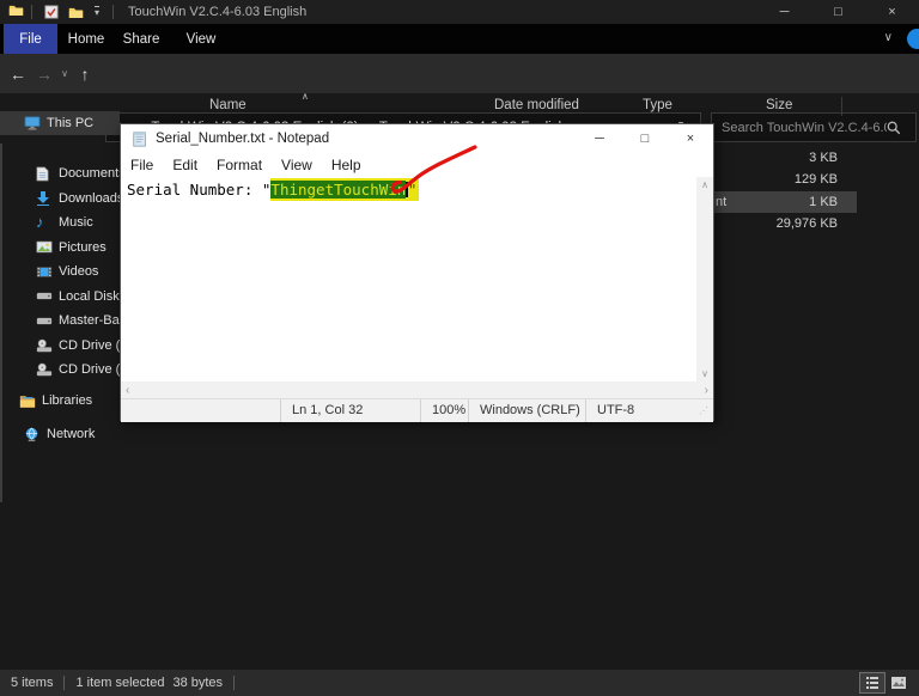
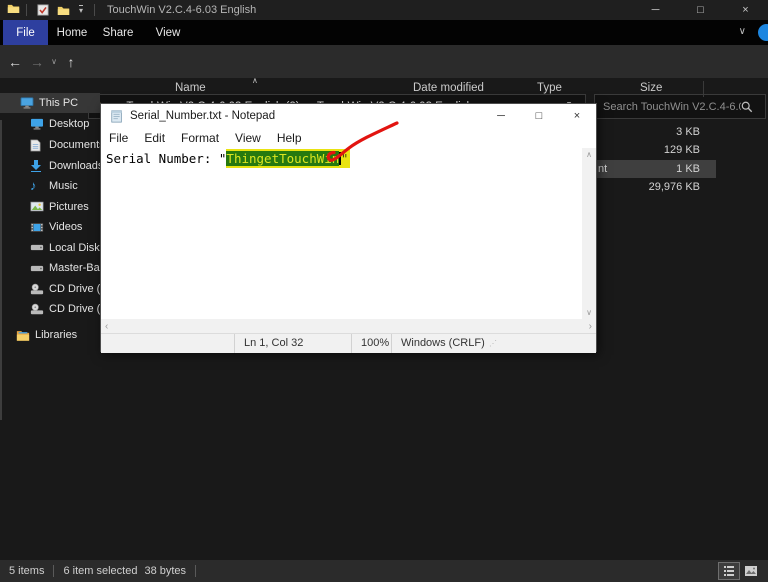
  ▾
  TouchWin V2.C.4-6.03 English
  ─
  □
  ×
  File
  Home
  Share
  View
  ∨
  ←
  →
  ∨
  ↑
  Search TouchWin V2.C.4-6.
  Name
  ∧
  Date modified
  Type
  Size
  3 KB
  129 KB
  nt
  1 KB
  29,976 KB
  This PC
+ Desktop
  Document
  Download
  ♪
  Music
  Pictures
  Videos
  Local Disk
  Master-Ba
  CD Drive (
  CD Drive (
  Libraries
- Network
  Serial_Number.txt - Notepad
  ─
  □
  ×
  File
  Edit
  Format
  View
  Help
  Serial Number: "ThingetTouchW "
  ∧
  ∨
  ‹
  ›
  Ln 1, Col 32
  100%
  Windows (CRLF)
- UTF-8
  ⋰
  5 items
- 1 item selected
+ 6 item selected
  38 bytes
